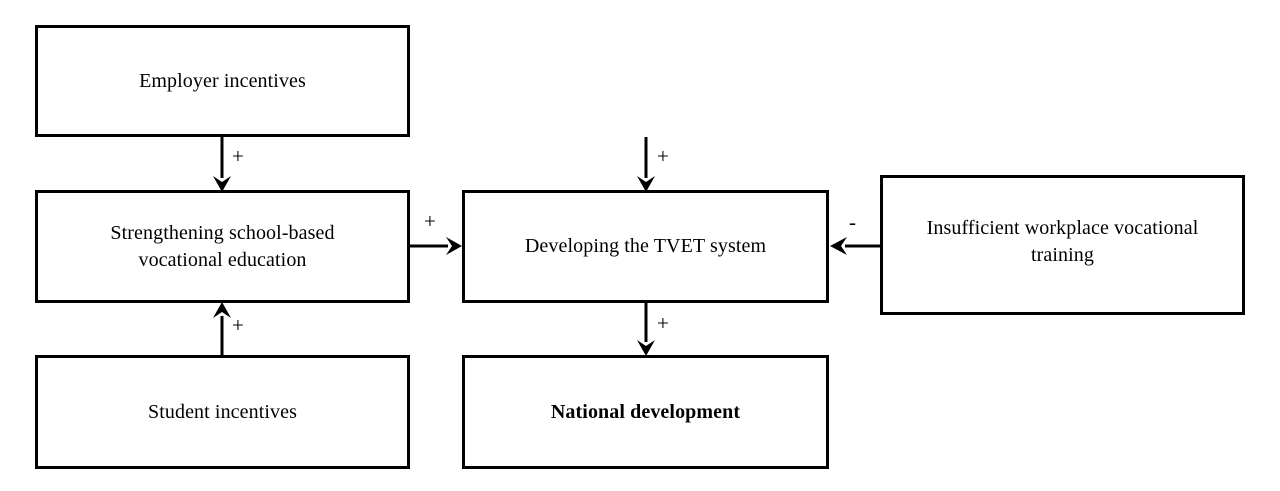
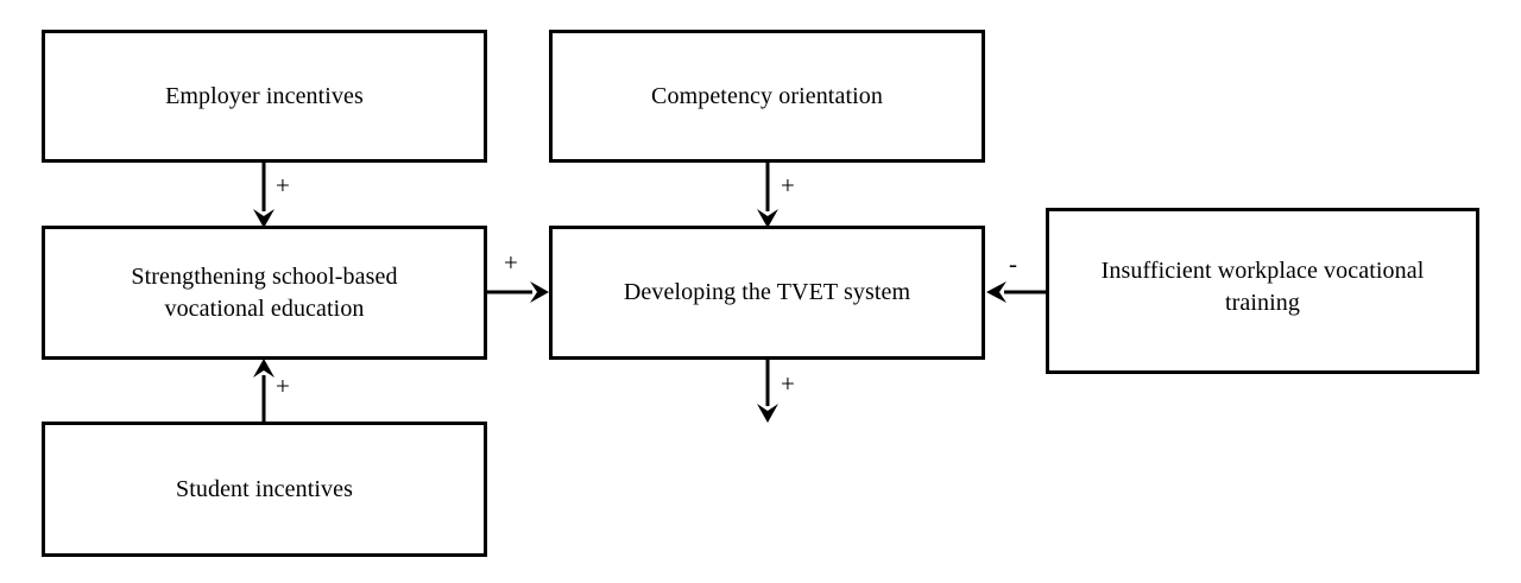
  Employer incentives
+ Competency orientation
  Strengthening school-based
  vocational education
  Developing the TVET system
  Insufficient workplace vocational
  training
  Student incentives
- National development
  +
  +
  +
  -
  +
  +
